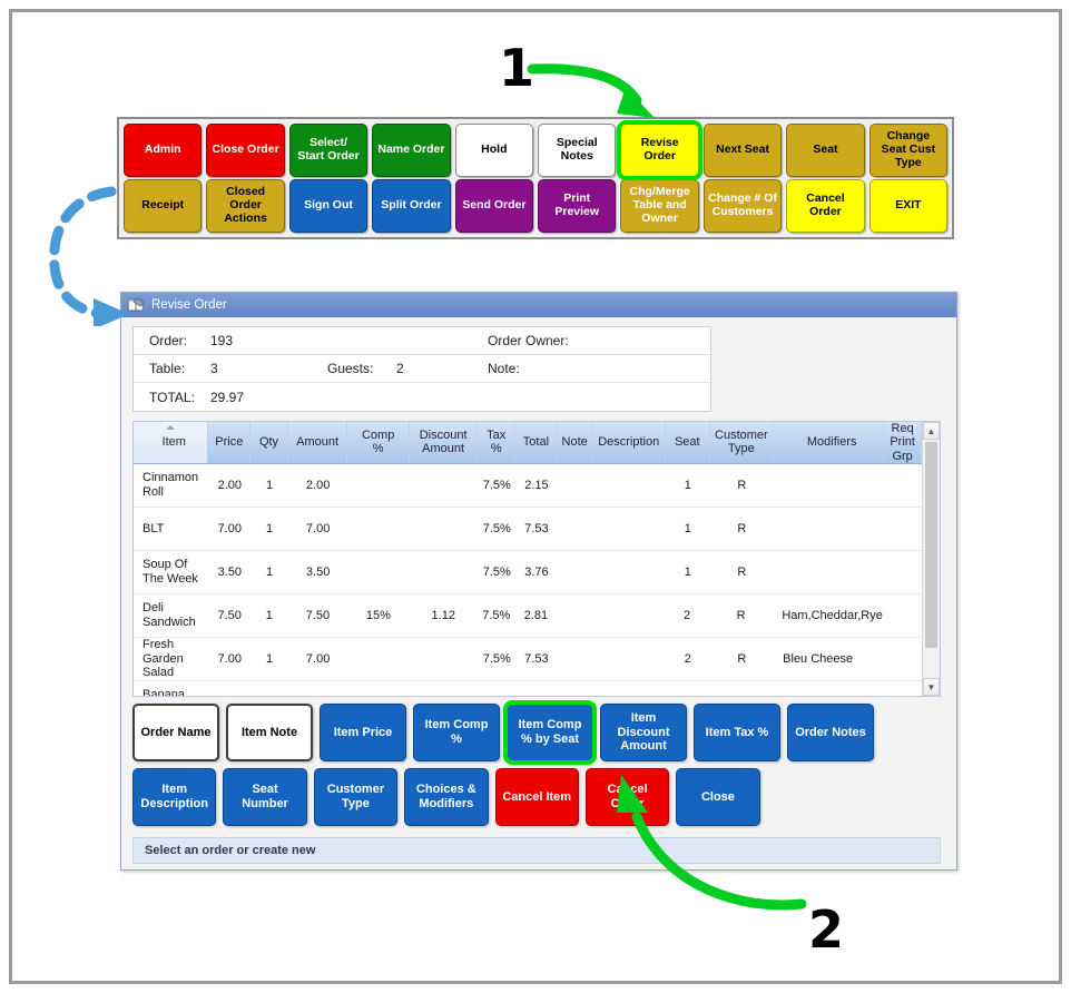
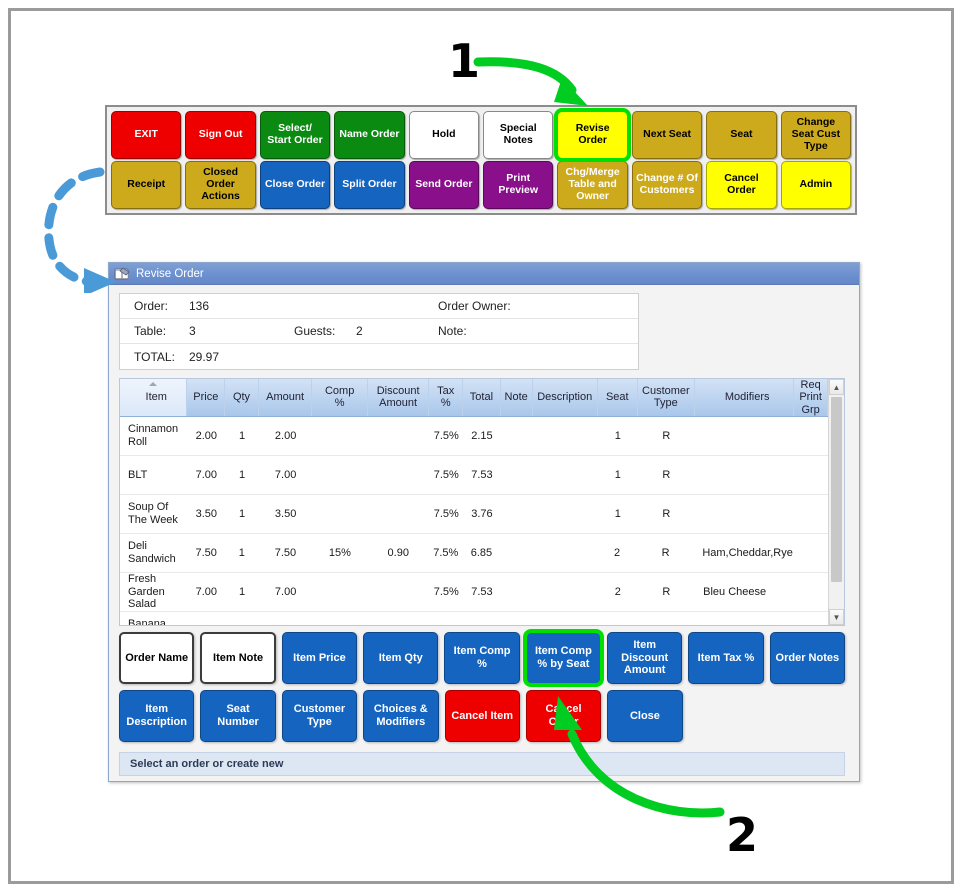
- Admin
+ EXIT
- Close Order
+ Sign Out
  Select/
  Start Order
  Name Order
  Hold
  Special
  Notes
  Revise
  Order
  Next Seat
  Seat
  Change
  Seat Cust
  Type
  Receipt
  Closed
  Order
  Actions
- Sign Out
+ Close Order
  Split Order
  Send Order
  Print
  Preview
  Chg/Merge
  Table and
  Owner
  Change # Of
  Customers
  Cancel
  Order
- EXIT
+ Admin
  Revise Order
  Order:
- 193
+ 136
  Order Owner:
  Table:
  3
  Guests:
  2
  Note:
  TOTAL:
  29.97
  Item
  Price
  Qty
  Amount
  Comp
  %
  Discount
  Amount
  Tax
  %
  Total
  Note
  Description
  Seat
  Customer
  Type
  Modifiers
  Req
  Print
  Grp
  Cinnamon Roll
  2.00
  1
  2.00
  7.5%
  2.15
  1
  R
  BLT
  7.00
  1
  7.00
  7.5%
  7.53
  1
  R
  Soup Of The Week
  3.50
  1
  3.50
  7.5%
  3.76
  1
  R
  Deli Sandwich
  7.50
  1
  7.50
  15%
- 1.12
+ 0.90
  7.5%
- 2.81
+ 6.85
  2
  R
  Ham,Cheddar,Rye
  Fresh Garden Salad
  7.00
  1
  7.00
  7.5%
  7.53
  2
  R
  Bleu Cheese
  ▲
  ▼
  Order Name
  Item Note
  Item Price
+ Item Qty
  Item Comp
  %
  Item Comp
  % by Seat
  Item
  Discount
  Amount
  Item Tax %
  Order Notes
  Item
  Description
  Seat
  Number
  Customer
  Type
  Choices &
  Modifiers
  Cancel Item
  Close
  Select an order or create new
  1
  2
